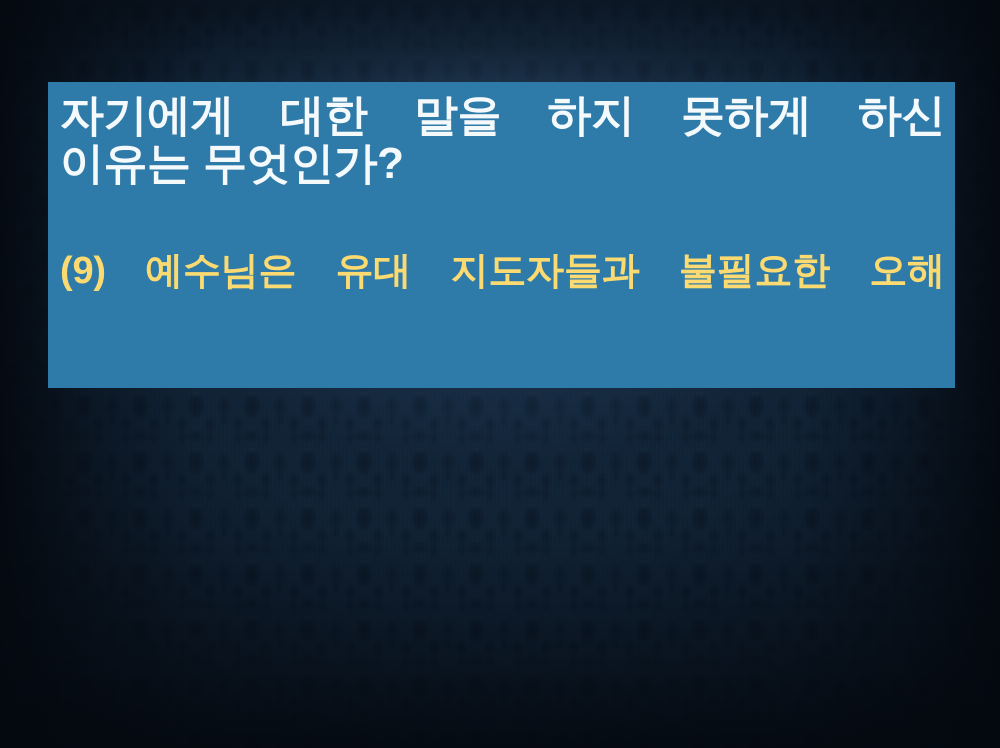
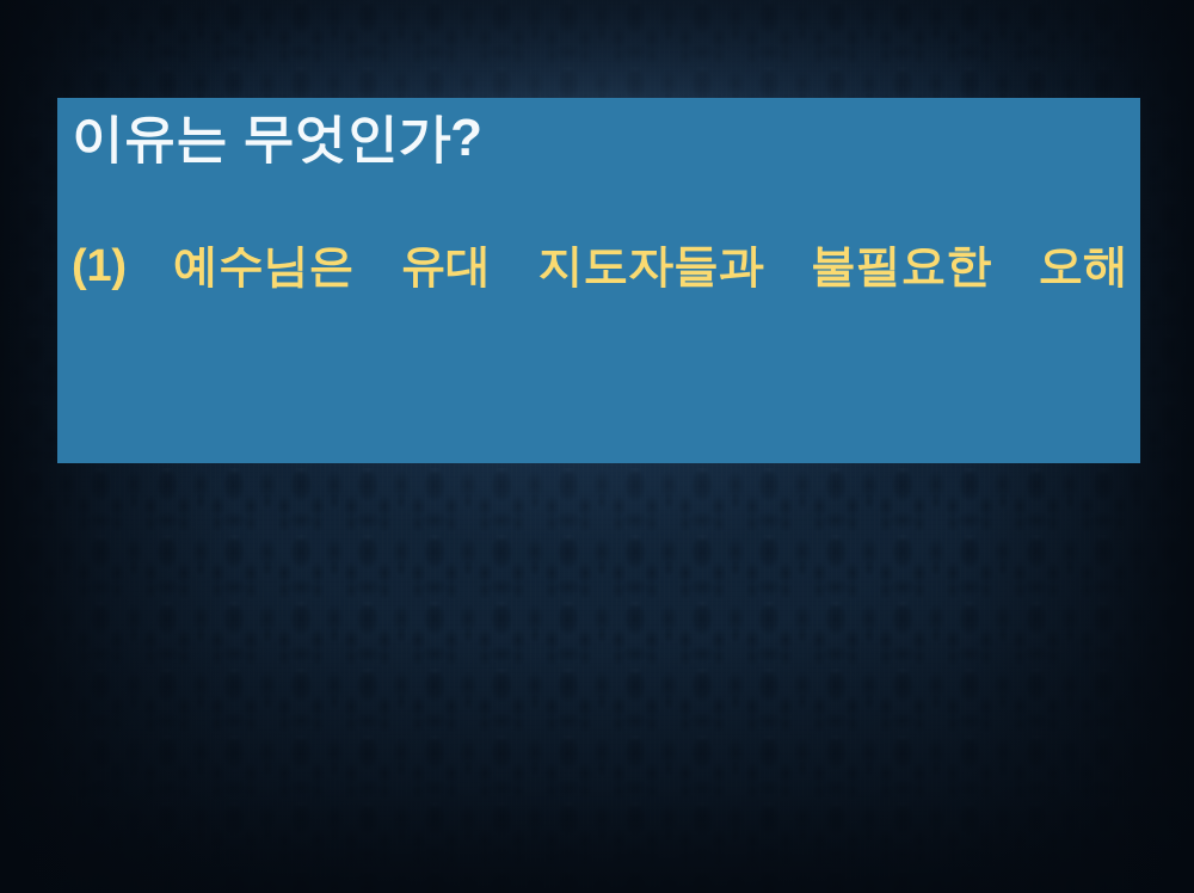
- 자기에게 대한 말을 하지 못하게 하신
  이유는 무엇인가?
- (9) 예수님은 유대 지도자들과 불필요한 오해
+ (1) 예수님은 유대 지도자들과 불필요한 오해
